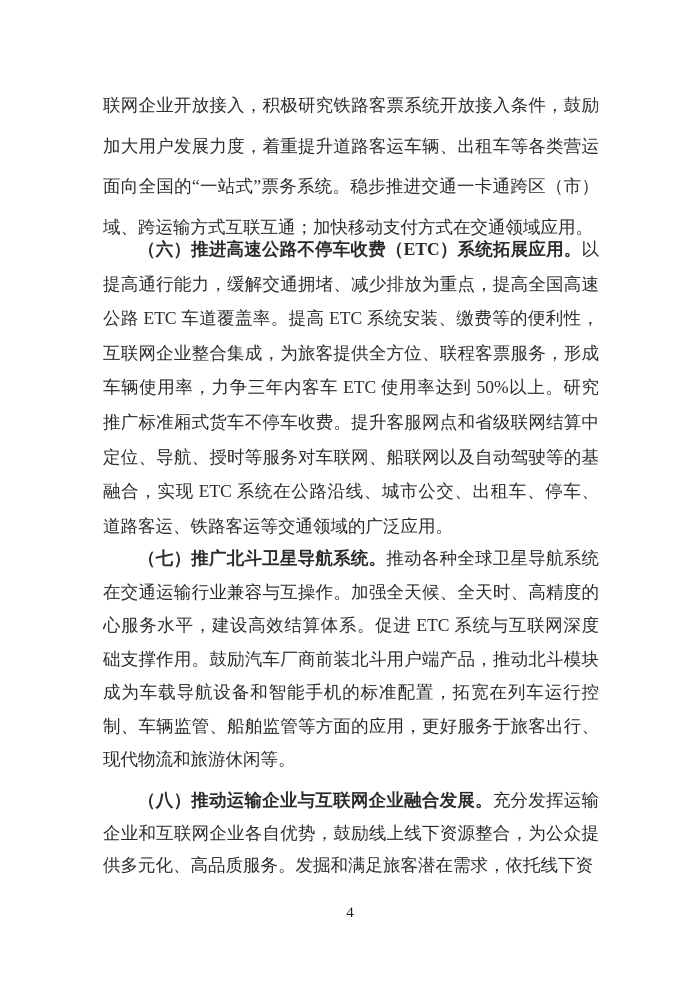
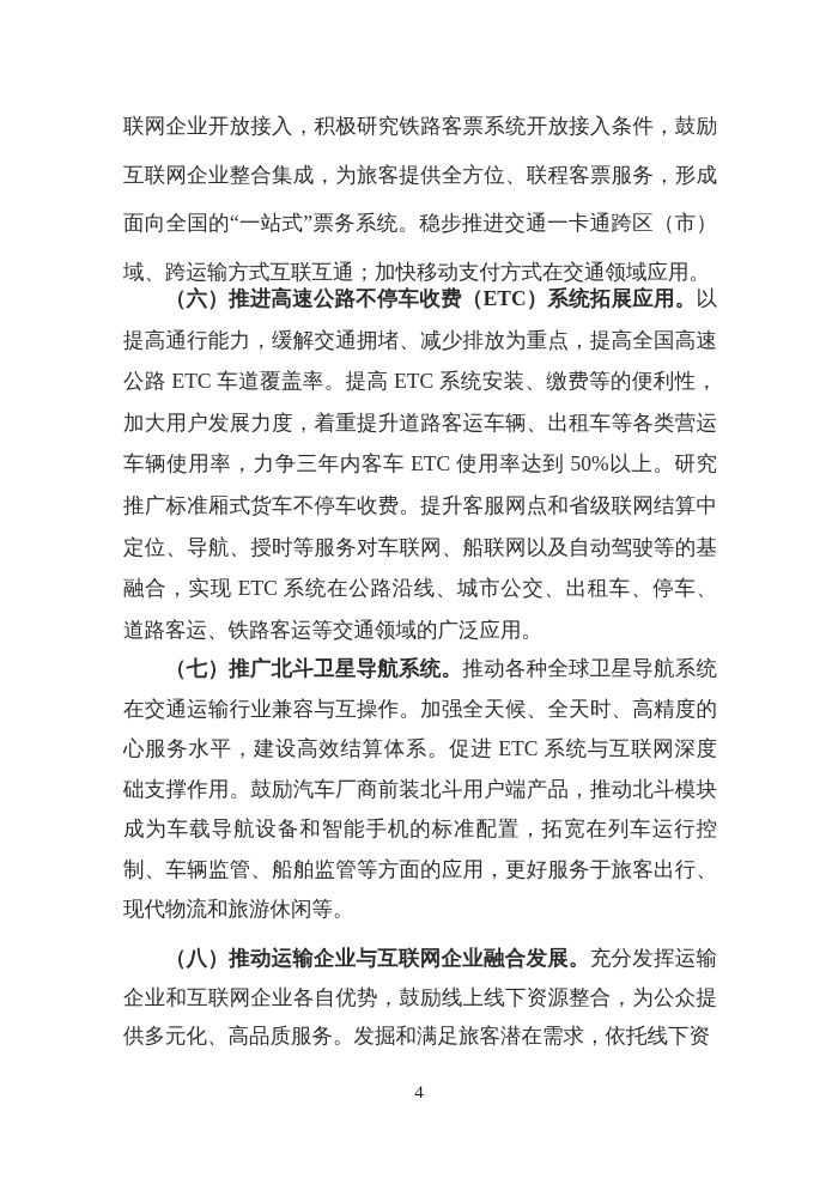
  联网企业开放接入，积极研究铁路客票系统开放接入条件，鼓励
- 加大用户发展力度，着重提升道路客运车辆、出租车等各类营运
+ 互联网企业整合集成，为旅客提供全方位、联程客票服务，形成
  面向全国的“一站式”票务系统。稳步推进交通一卡通跨区（市）
  域、跨运输方式互联互通；加快移动支付方式在交通领域应用。
  （六）推进高速公路不停车收费（ETC）系统拓展应用。以
  提高通行能力，缓解交通拥堵、减少排放为重点，提高全国高速
  公路 ETC 车道覆盖率。提高 ETC 系统安装、缴费等的便利性，
- 互联网企业整合集成，为旅客提供全方位、联程客票服务，形成
+ 加大用户发展力度，着重提升道路客运车辆、出租车等各类营运
  车辆使用率，力争三年内客车 ETC 使用率达到 50%以上。研究
  推广标准厢式货车不停车收费。提升客服网点和省级联网结算中
  定位、导航、授时等服务对车联网、船联网以及自动驾驶等的基
  融合，实现 ETC 系统在公路沿线、城市公交、出租车、停车、
  道路客运、铁路客运等交通领域的广泛应用。
  （七）推广北斗卫星导航系统。推动各种全球卫星导航系统
  在交通运输行业兼容与互操作。加强全天候、全天时、高精度的
  心服务水平，建设高效结算体系。促进 ETC 系统与互联网深度
  础支撑作用。鼓励汽车厂商前装北斗用户端产品，推动北斗模块
  成为车载导航设备和智能手机的标准配置，拓宽在列车运行控
  制、车辆监管、船舶监管等方面的应用，更好服务于旅客出行、
  现代物流和旅游休闲等。
  （八）推动运输企业与互联网企业融合发展。充分发挥运输
  企业和互联网企业各自优势，鼓励线上线下资源整合，为公众提
  供多元化、高品质服务。发掘和满足旅客潜在需求，依托线下资
  4
